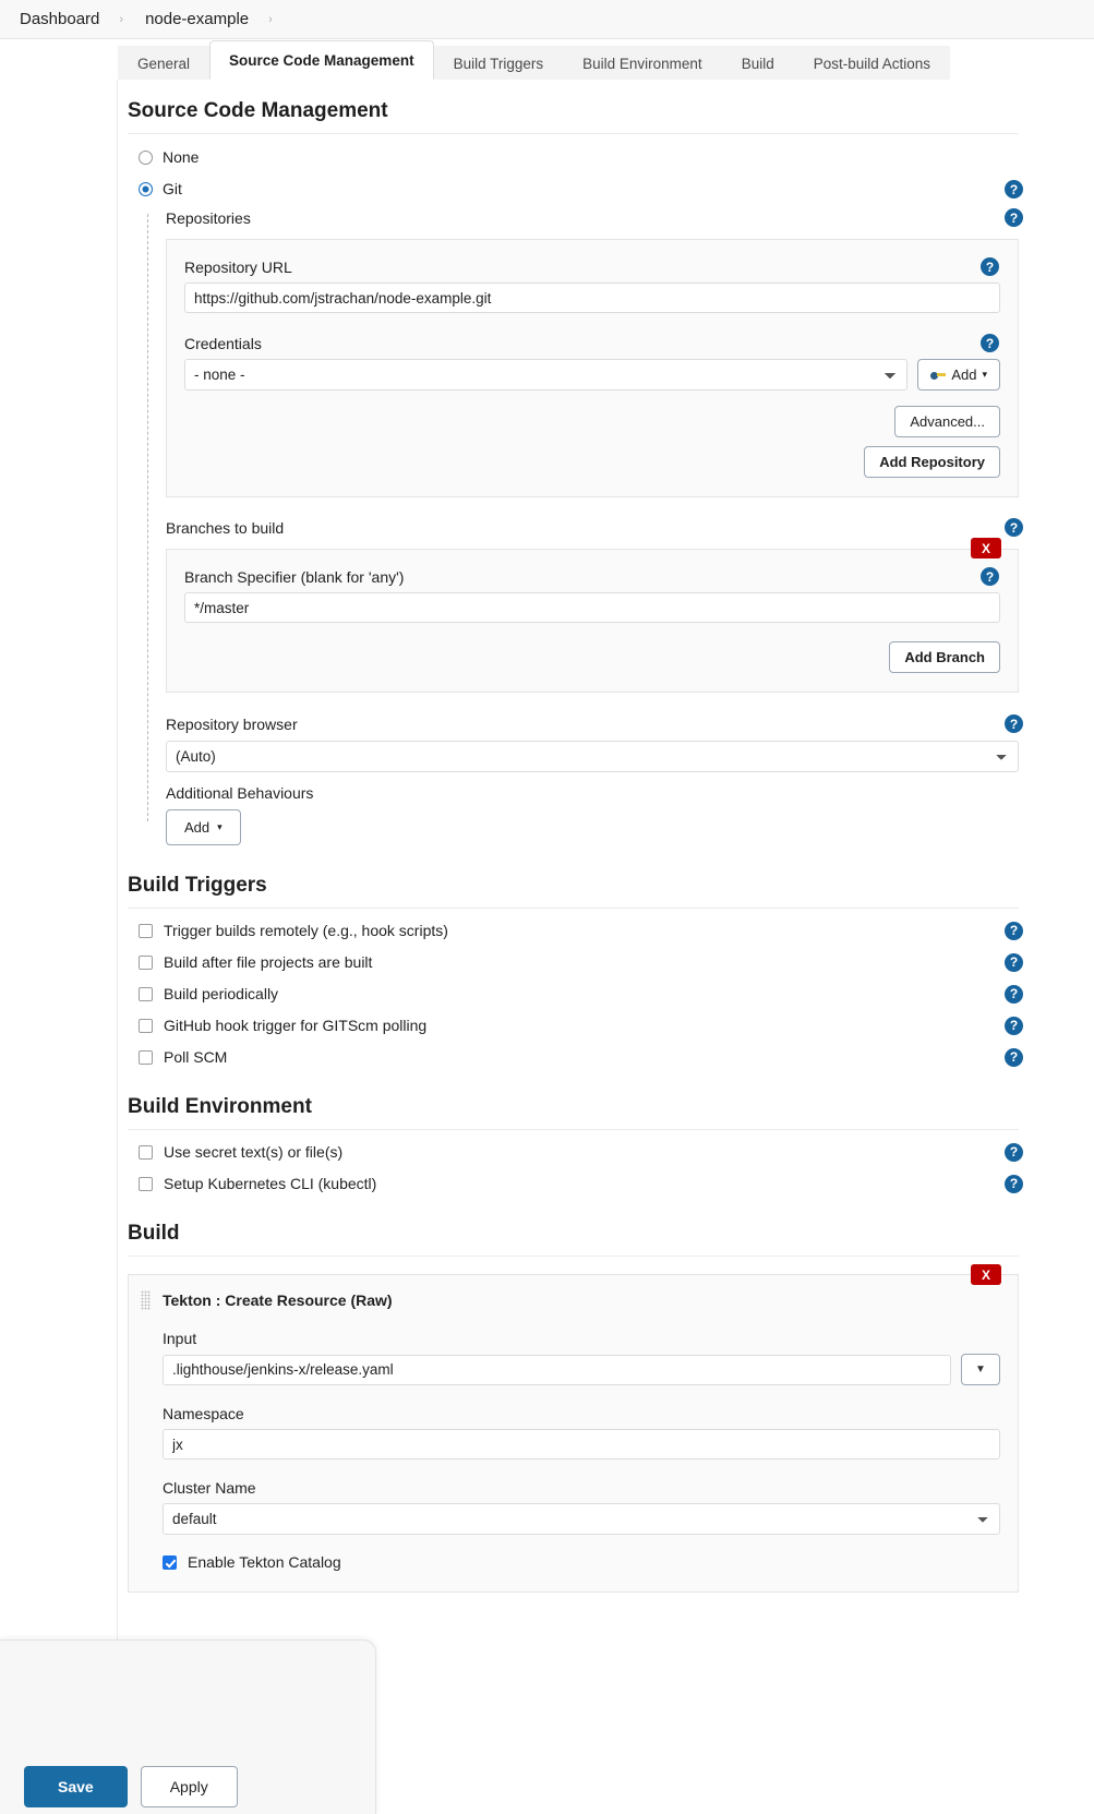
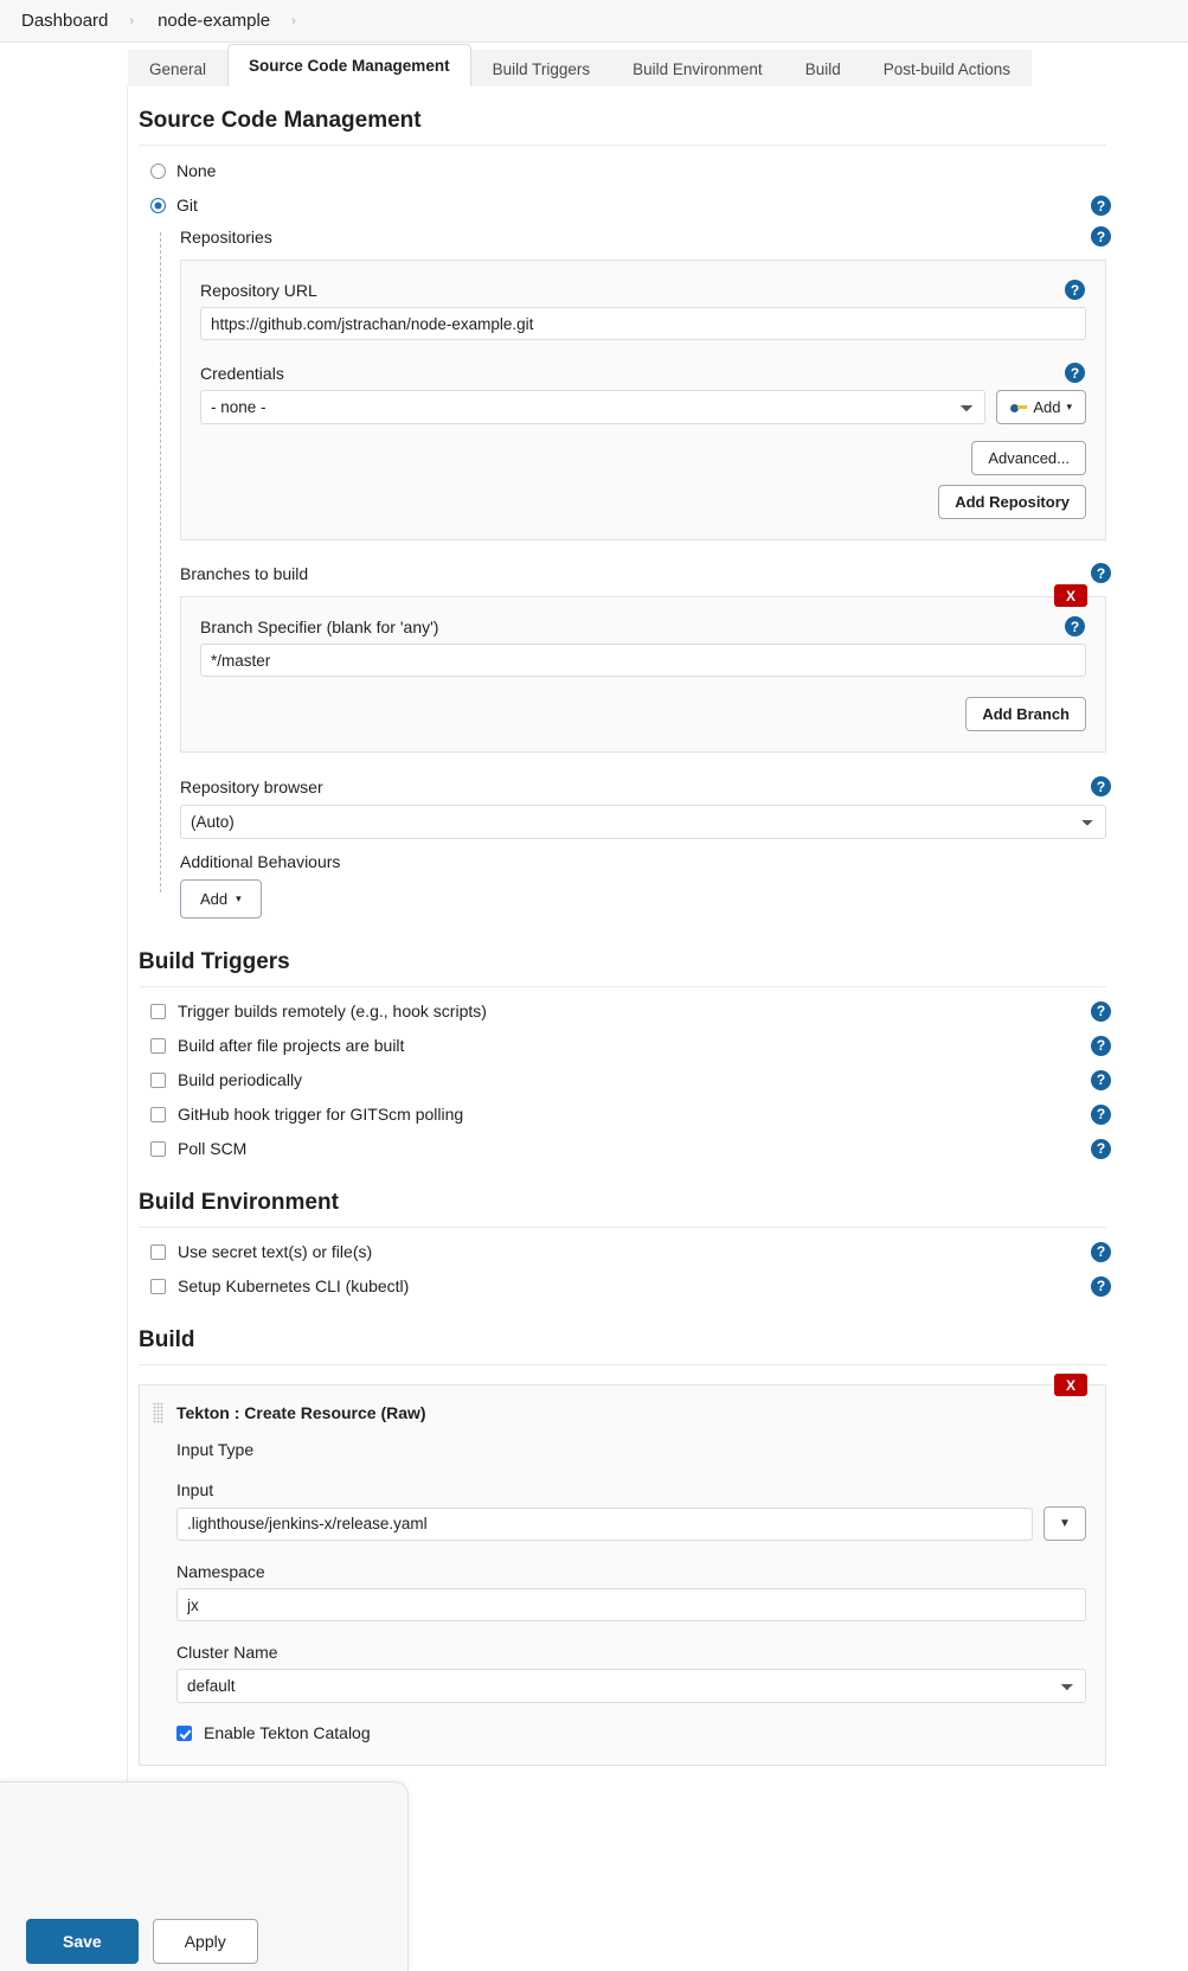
  Dashboard
  ›
  node-example
  ›
  General
  Source Code Management
  Build Triggers
  Build Environment
  Build
  Post-build Actions
  Source Code Management
  None
  Git
  ?
  Repositories
  ?
  Repository URL
  ?
  https://github.com/jstrachan/node-example.git
  Credentials
  ?
  - none -
  Add
  ▾
  Advanced...
  Add Repository
  Branches to build
  ?
  X
  Branch Specifier (blank for 'any')
  ?
  */master
  Add Branch
  Repository browser
  ?
  (Auto)
  Additional Behaviours
  Add
  ▾
  Build Triggers
  Trigger builds remotely (e.g., hook scripts)
  ?
  Build after file projects are built
  ?
  Build periodically
  ?
  GitHub hook trigger for GITScm polling
  ?
  Poll SCM
  ?
  Build Environment
  Use secret text(s) or file(s)
  ?
  Setup Kubernetes CLI (kubectl)
  ?
  Build
  X
  Tekton : Create Resource (Raw)
+ Input Type
  Input
  .lighthouse/jenkins-x/release.yaml
  ▼
  Namespace
  jx
  Cluster Name
  default
  Enable Tekton Catalog
  Save
  Apply
